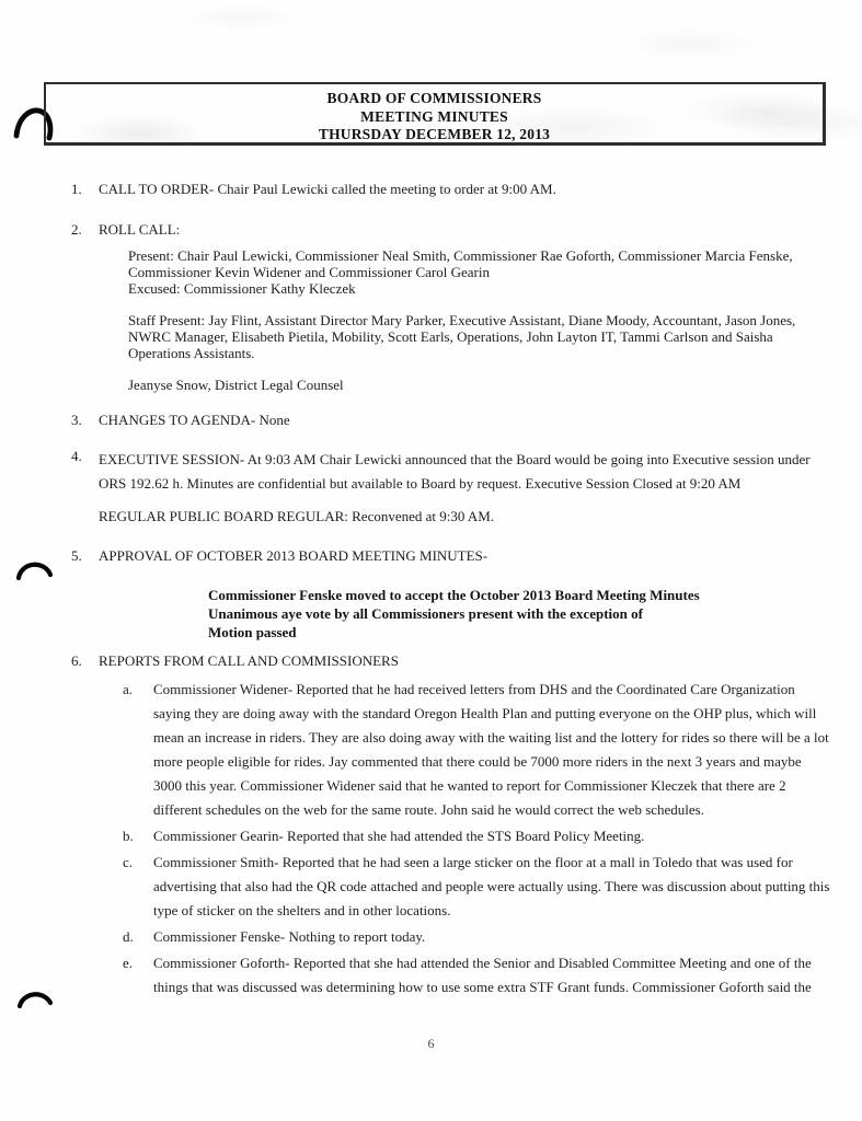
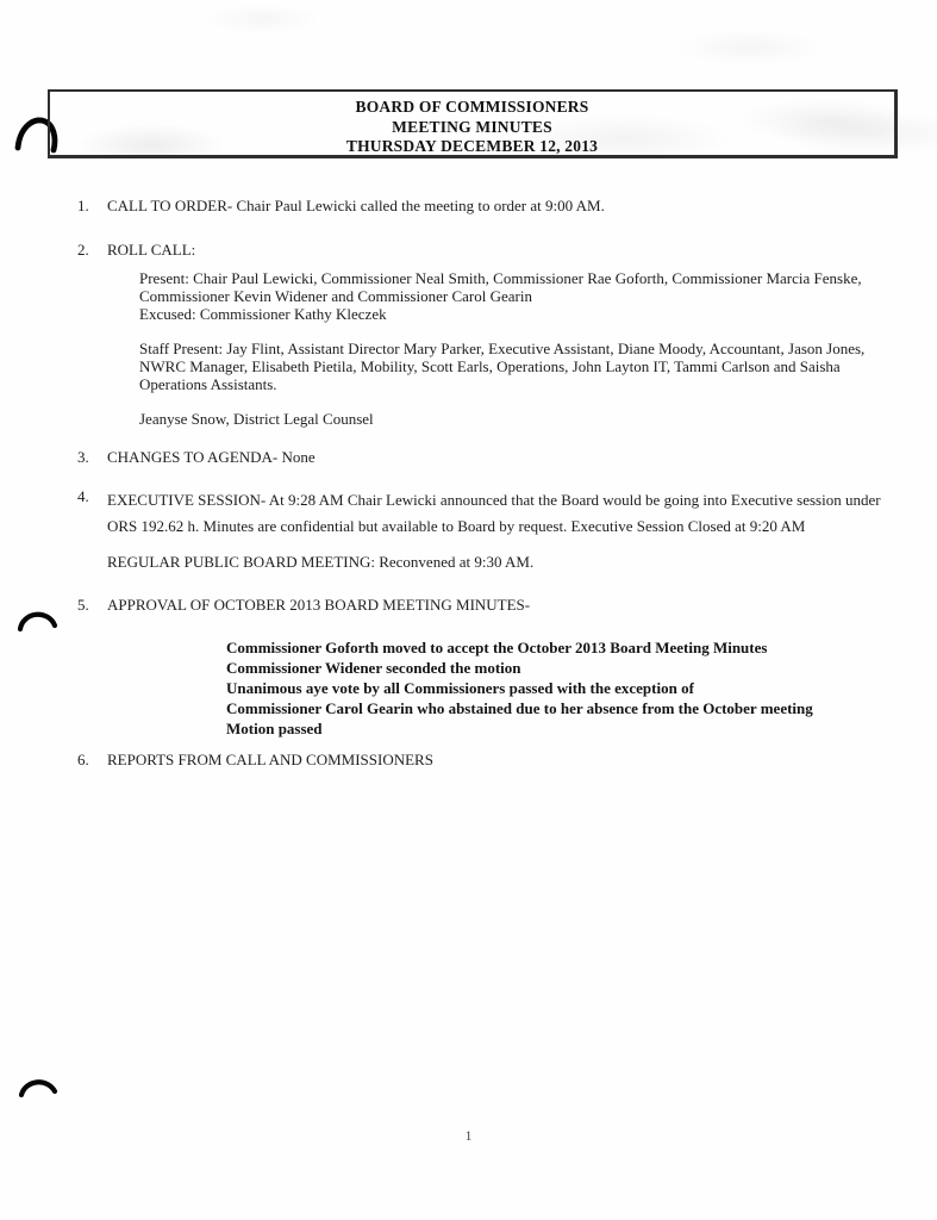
  BOARD OF COMMISSIONERS
  MEETING MINUTES
  THURSDAY DECEMBER 12, 2013
  1.
  CALL TO ORDER- Chair Paul Lewicki called the meeting to order at 9:00 AM.
  2.
  ROLL CALL:
  Present: Chair Paul Lewicki, Commissioner Neal Smith, Commissioner Rae Goforth, Commissioner Marcia Fenske, Commissioner Kevin Widener and Commissioner Carol Gearin
  Excused: Commissioner Kathy Kleczek
  Staff Present: Jay Flint, Assistant Director Mary Parker, Executive Assistant, Diane Moody, Accountant, Jason Jones, NWRC Manager, Elisabeth Pietila, Mobility, Scott Earls, Operations, John Layton IT, Tammi Carlson and Saisha Operations Assistants.
  Jeanyse Snow, District Legal Counsel
  3.
  CHANGES TO AGENDA- None
  4.
- EXECUTIVE SESSION- At 9:03 AM Chair Lewicki announced that the Board would be going into Executive session under ORS 192.62 h. Minutes are confidential but available to Board by request. Executive Session Closed at 9:20 AM
+ EXECUTIVE SESSION- At 9:28 AM Chair Lewicki announced that the Board would be going into Executive session under ORS 192.62 h. Minutes are confidential but available to Board by request. Executive Session Closed at 9:20 AM
- REGULAR PUBLIC BOARD REGULAR: Reconvened at 9:30 AM.
+ REGULAR PUBLIC BOARD MEETING: Reconvened at 9:30 AM.
  5.
  APPROVAL OF OCTOBER 2013 BOARD MEETING MINUTES-
- Commissioner Fenske moved to accept the October 2013 Board Meeting Minutes
+ Commissioner Goforth moved to accept the October 2013 Board Meeting Minutes
+ Commissioner Widener seconded the motion
- Unanimous aye vote by all Commissioners present with the exception of
+ Unanimous aye vote by all Commissioners passed with the exception of
+ Commissioner Carol Gearin who abstained due to her absence from the October meeting
  Motion passed
  6.
  REPORTS FROM CALL AND COMMISSIONERS
- a.
- Commissioner Widener- Reported that he had received letters from DHS and the Coordinated Care Organization saying they are doing away with the standard Oregon Health Plan and putting everyone on the OHP plus, which will mean an increase in riders. They are also doing away with the waiting list and the lottery for rides so there will be a lot more people eligible for rides. Jay commented that there could be 7000 more riders in the next 3 years and maybe 3000 this year. Commissioner Widener said that he wanted to report for Commissioner Kleczek that there are 2 different schedules on the web for the same route. John said he would correct the web schedules.
- b.
- Commissioner Gearin- Reported that she had attended the STS Board Policy Meeting.
- c.
- Commissioner Smith- Reported that he had seen a large sticker on the floor at a mall in Toledo that was used for advertising that also had the QR code attached and people were actually using. There was discussion about putting this type of sticker on the shelters and in other locations.
- d.
- Commissioner Fenske- Nothing to report today.
- e.
- Commissioner Goforth- Reported that she had attended the Senior and Disabled Committee Meeting and one of the things that was discussed was determining how to use some extra STF Grant funds. Commissioner Goforth said the
- 6
+ 1
